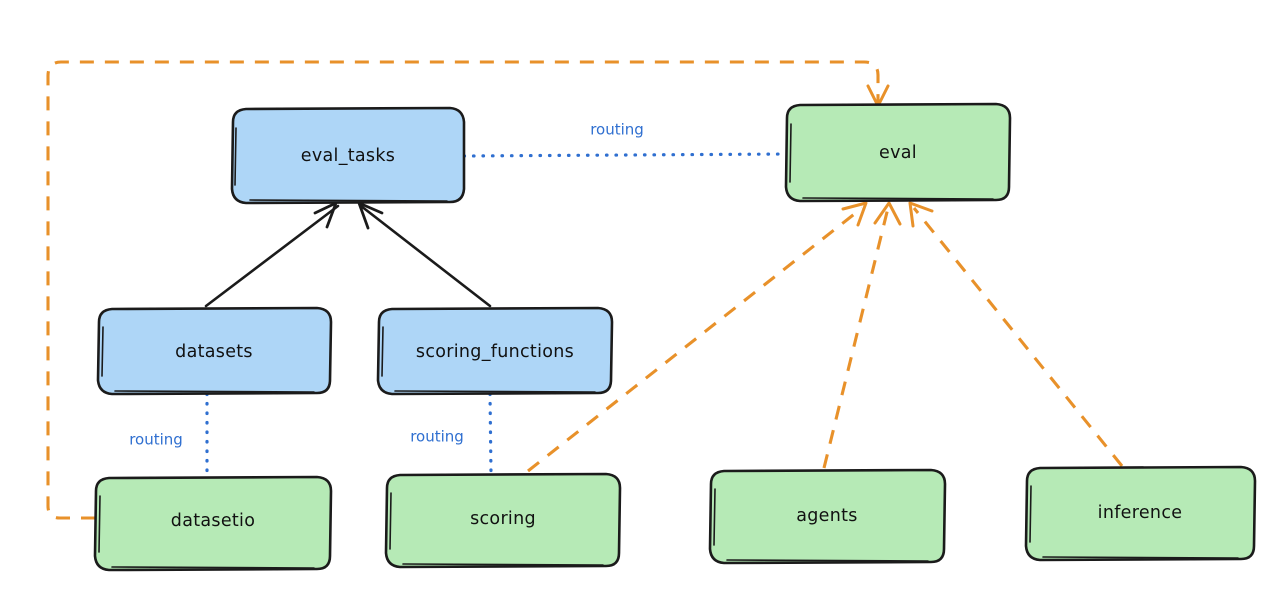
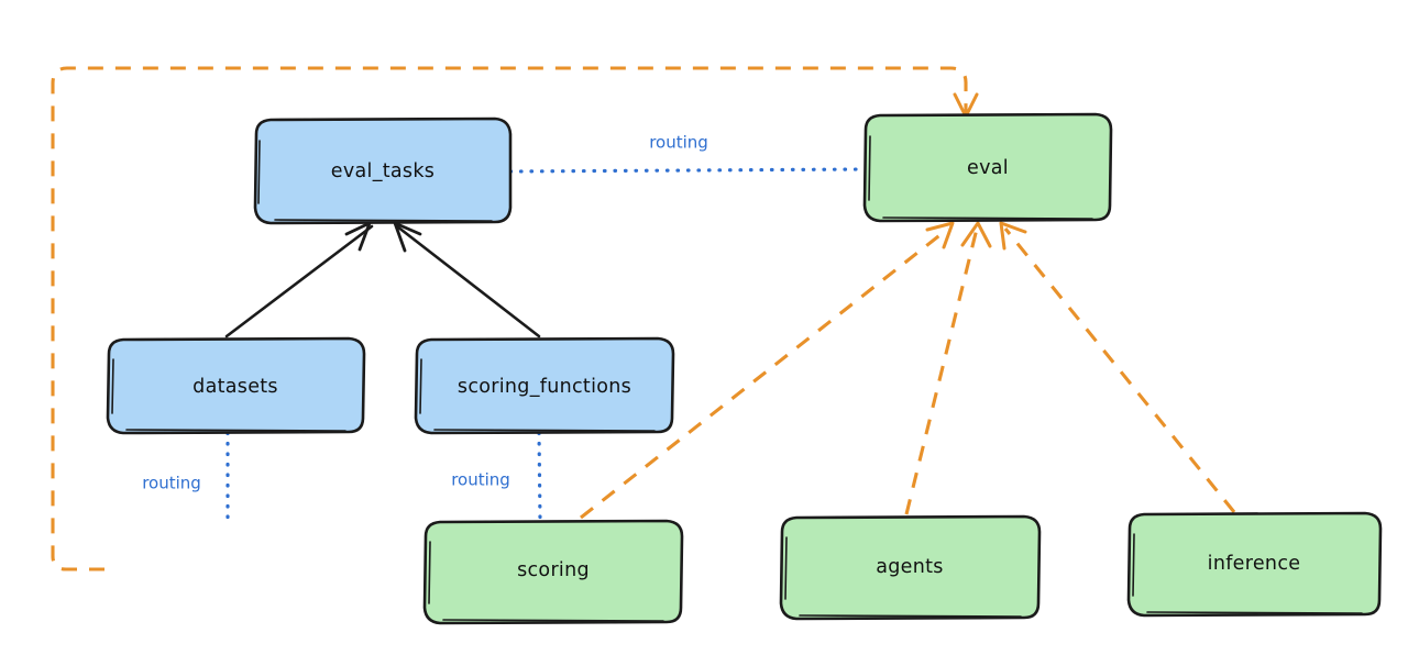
  routing
  routing
  routing
  eval_tasks
  eval
  datasets
  scoring_functions
- datasetio
  scoring
  agents
  inference
